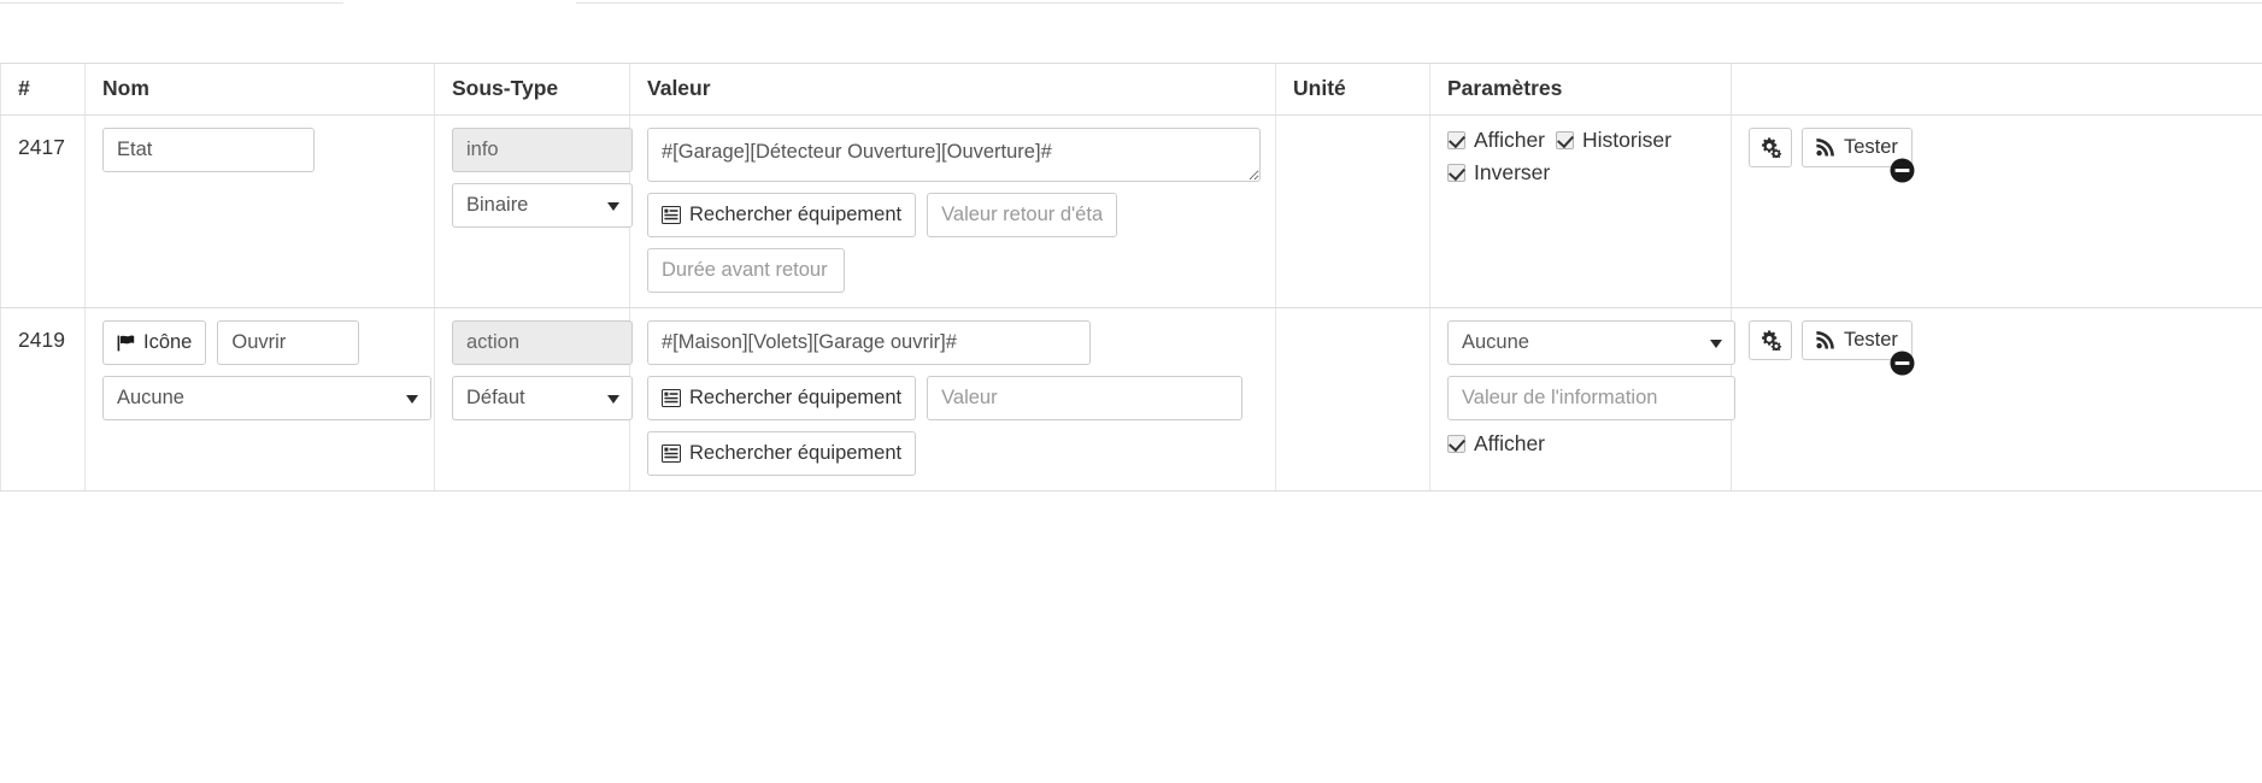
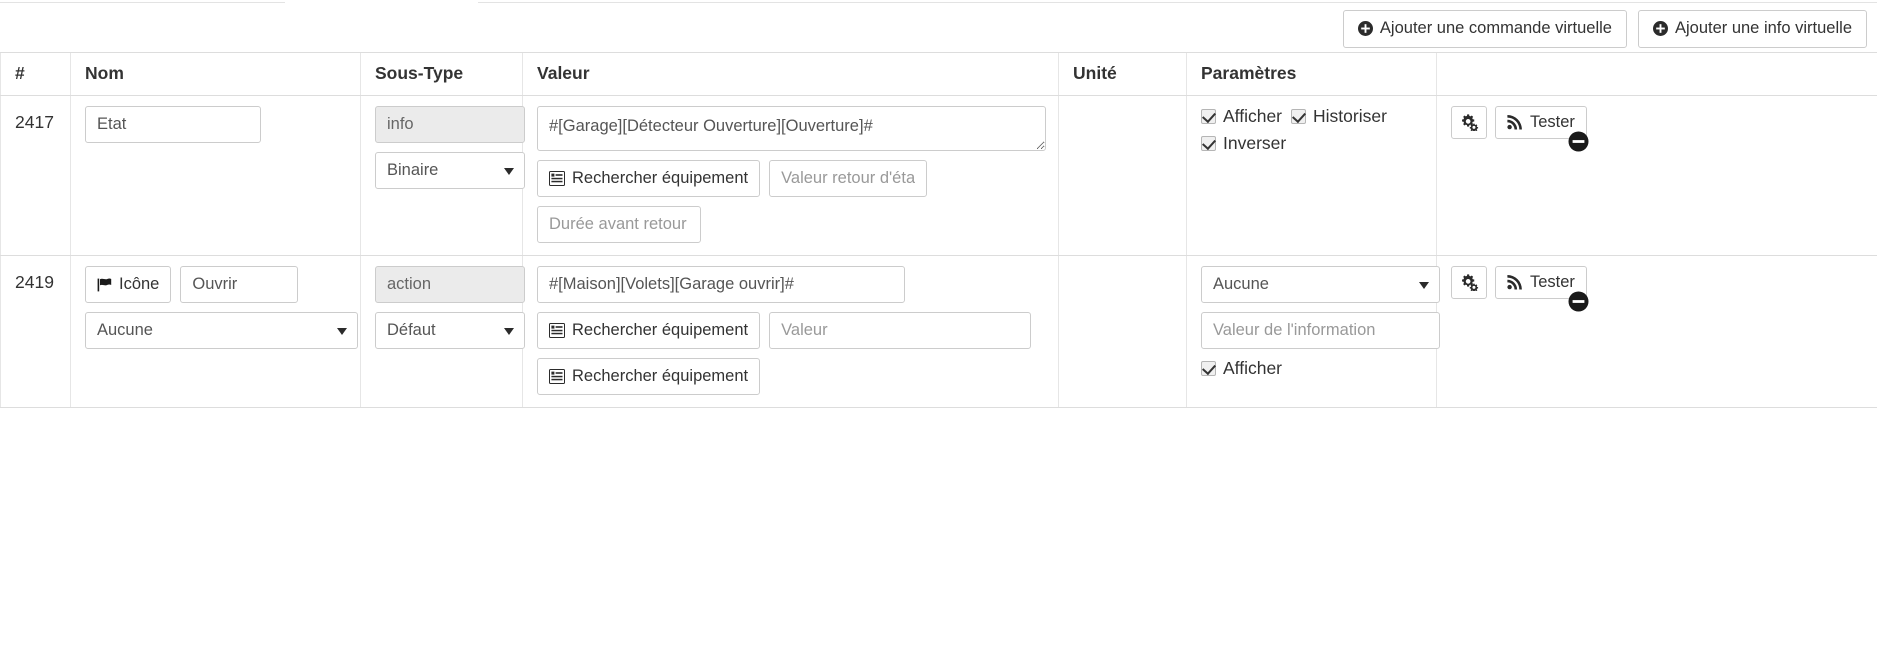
+ Ajouter une commande virtuelle
+ Ajouter une info virtuelle
  #	Nom	Sous-Type	Valeur	Unité	Paramètres
  2417	Etat	info Binaire	#[Garage][Détecteur Ouverture][Ouverture]# Rechercher équipement Valeur retour d'éta Durée avant retour		Afficher HistoriserInverser	Tester
  2419	Icône Ouvrir Aucune	action Défaut	#[Maison][Volets][Garage ouvrir]# Rechercher équipement Valeur Rechercher équipement		Aucune Valeur de l'information Afficher	Tester
